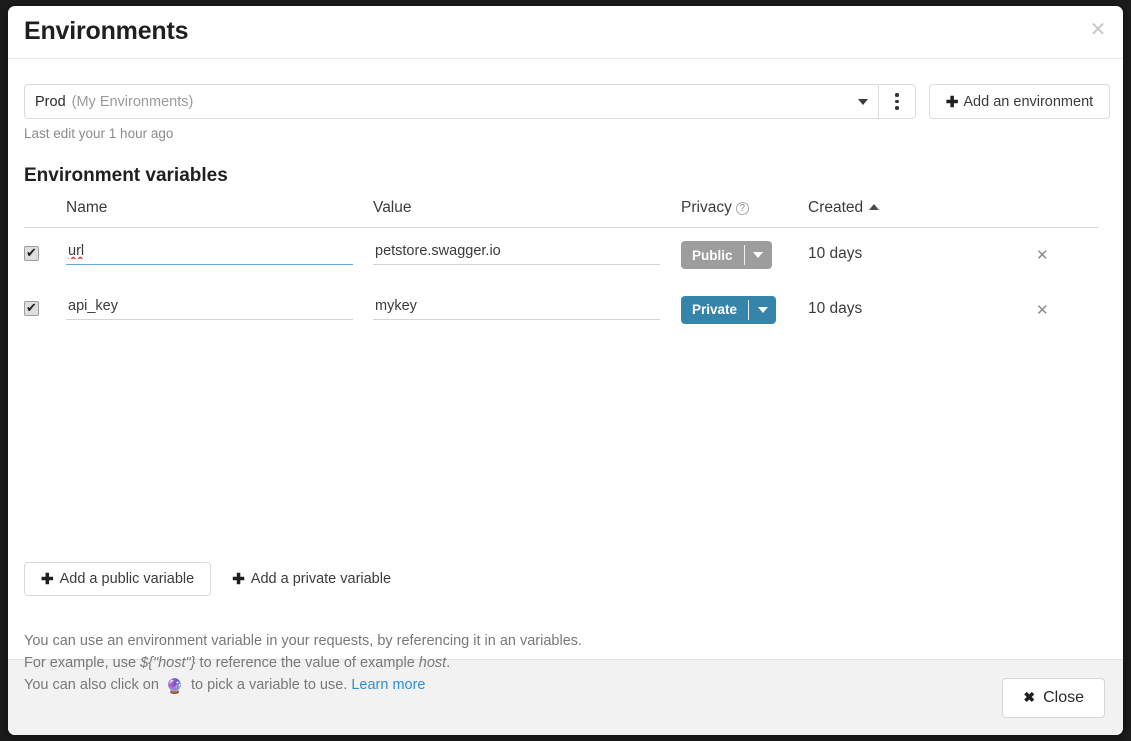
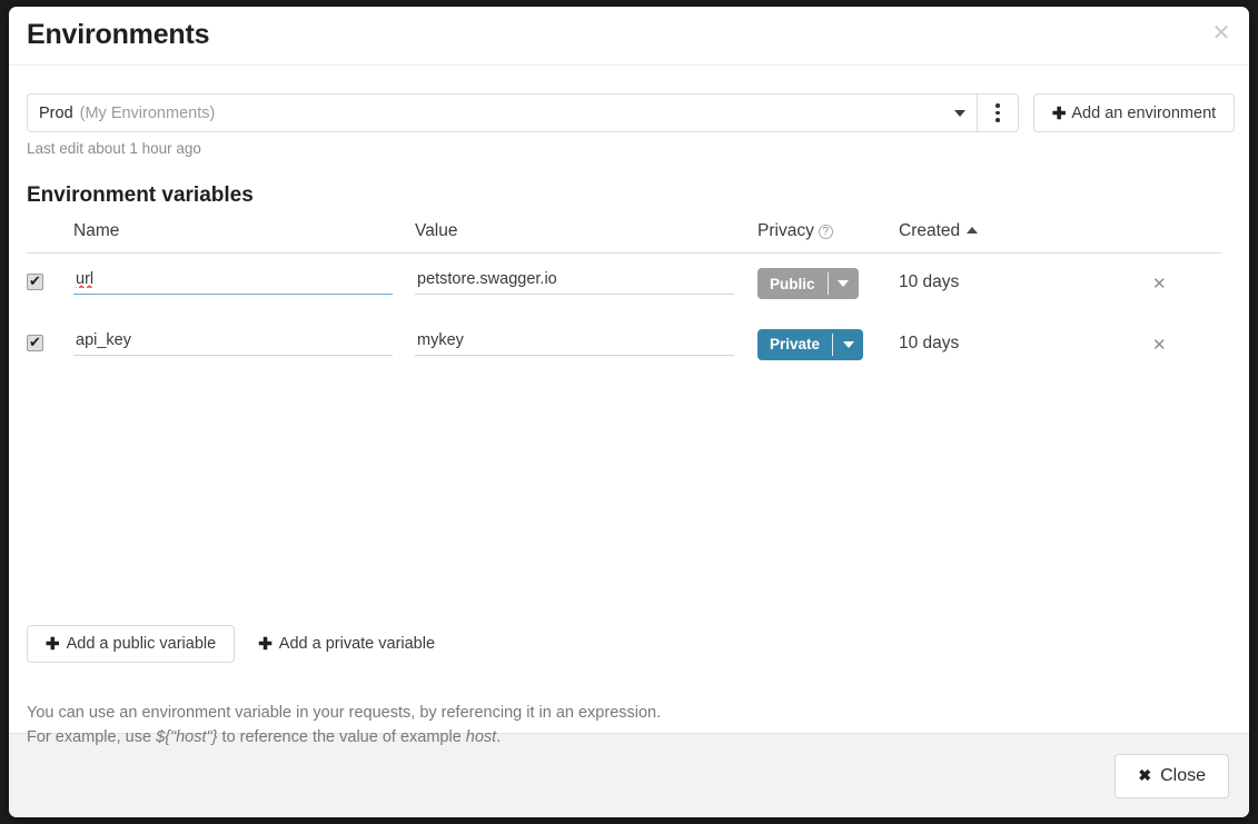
  Environments
  ✕
  Prod
  (My Environments)
  ✚
  Add an environment
- Last edit your 1 hour ago
+ Last edit about 1 hour ago
  Environment variables
  	Name	Value	Privacy ?	Created
  	url	petstore.swagger.io	Public	10 days	✕
  	api_key	mykey	Private	10 days	✕
  ✚
  Add a public variable
  ✚
  Add a private variable
- You can use an environment variable in your requests, by referencing it in an variables.
+ You can use an environment variable in your requests, by referencing it in an expression.
  For example, use ${"host"} to reference the value of example host.
- You can also click on 🔮 to pick a variable to use. Learn more
  ✖
  Close
